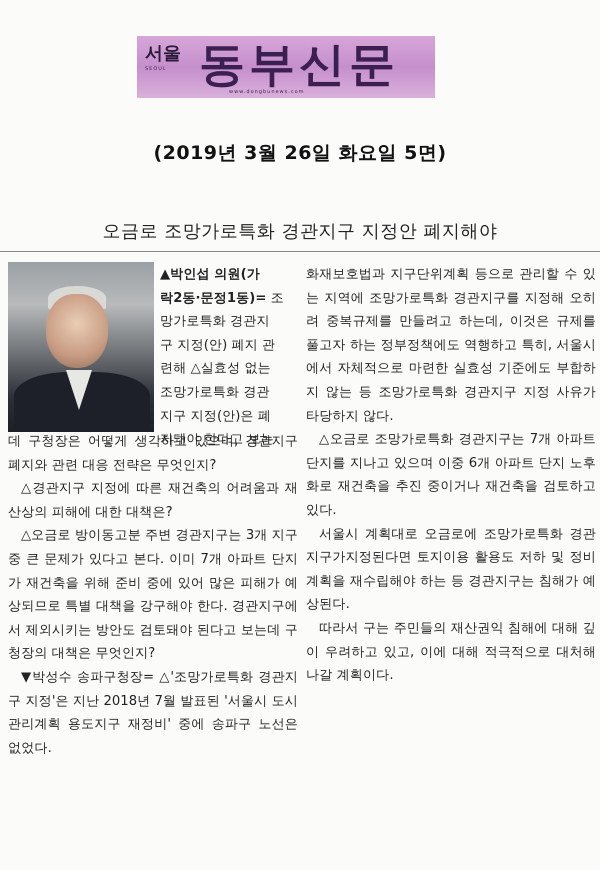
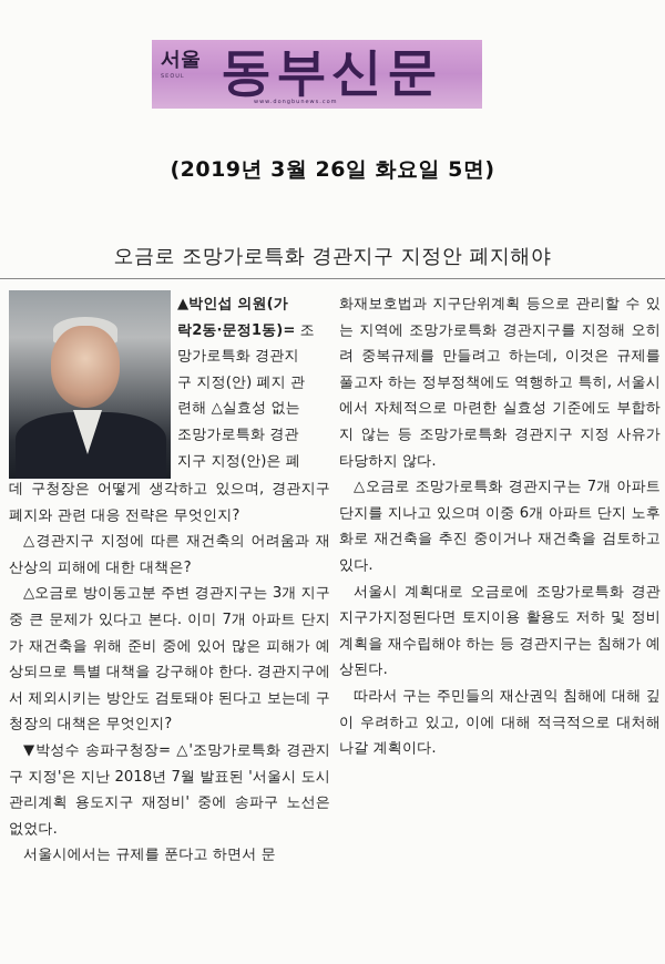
  서울
  동부신문
  (2019년 3월 26일 화요일 5면)
  오금로 조망가로특화 경관지구 지정안 폐지해야
  ▲박인섭 의원(가
  락2동·문정1동)= 조
  망가로특화 경관지
  구 지정(안) 폐지 관
  련해 △실효성 없는
  조망가로특화 경관
  지구 지정(안)은 폐
- 지돼야 한다고 보는
  데 구청장은 어떻게 생각하고 있으며, 경관지구 폐지와 관련 대응 전략은 무엇인지?
  △경관지구 지정에 따른 재건축의 어려움과 재산상의 피해에 대한 대책은?
  △오금로 방이동고분 주변 경관지구는 3개 지구 중 큰 문제가 있다고 본다. 이미 7개 아파트 단지가 재건축을 위해 준비 중에 있어 많은 피해가 예상되므로 특별 대책을 강구해야 한다. 경관지구에서 제외시키는 방안도 검토돼야 된다고 보는데 구청장의 대책은 무엇인지?
  ▼박성수 송파구청장= △'조망가로특화 경관지구 지정'은 지난 2018년 7월 발표된 '서울시 도시관리계획 용도지구 재정비' 중에 송파구 노선은 없었다.
+ 서울시에서는 규제를 푼다고 하면서 문
  화재보호법과 지구단위계획 등으로 관리할 수 있는 지역에 조망가로특화 경관지구를 지정해 오히려 중복규제를 만들려고 하는데, 이것은 규제를 풀고자 하는 정부정책에도 역행하고 특히, 서울시에서 자체적으로 마련한 실효성 기준에도 부합하지 않는 등 조망가로특화 경관지구 지정 사유가 타당하지 않다.
  △오금로 조망가로특화 경관지구는 7개 아파트 단지를 지나고 있으며 이중 6개 아파트 단지 노후화로 재건축을 추진 중이거나 재건축을 검토하고 있다.
  서울시 계획대로 오금로에 조망가로특화 경관지구가지정된다면 토지이용 활용도 저하 및 정비계획을 재수립해야 하는 등 경관지구는 침해가 예상된다.
  따라서 구는 주민들의 재산권익 침해에 대해 깊이 우려하고 있고, 이에 대해 적극적으로 대처해 나갈 계획이다.
